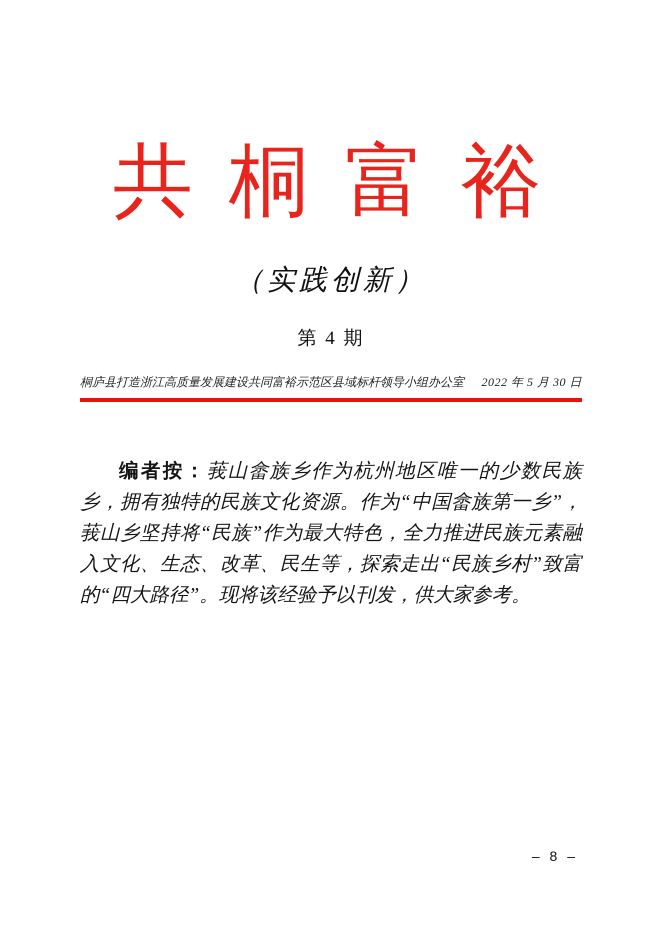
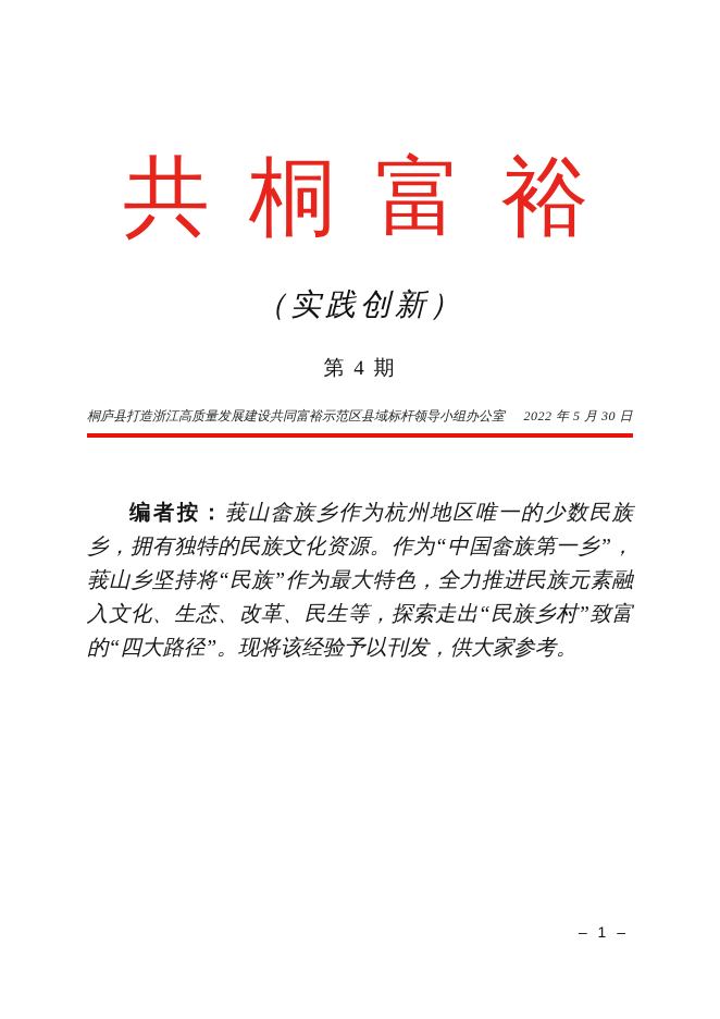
  共 桐 富 裕
  （实践创新）
  第 4 期
  桐庐县打造浙江高质量发展建设共同富裕示范区县域标杆领导小组办公室
  2022 年 5 月 30 日
  编者按：莪山畲族乡作为杭州地区唯一的少数民族乡，拥有独特的民族文化资源。作为“中国畲族第一乡”，莪山乡坚持将“民族”作为最大特色，全力推进民族元素融入文化、生态、改革、民生等，探索走出“民族乡村”致富的“四大路径”。现将该经验予以刊发，供大家参考。
- – 8 –
+ – 1 –
